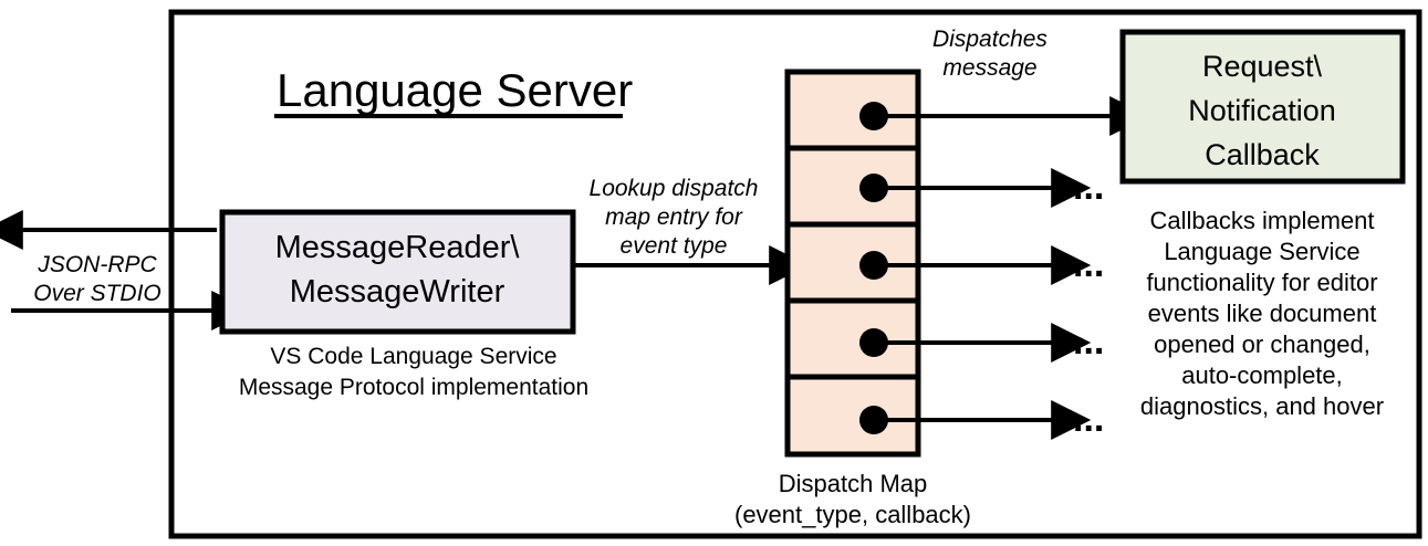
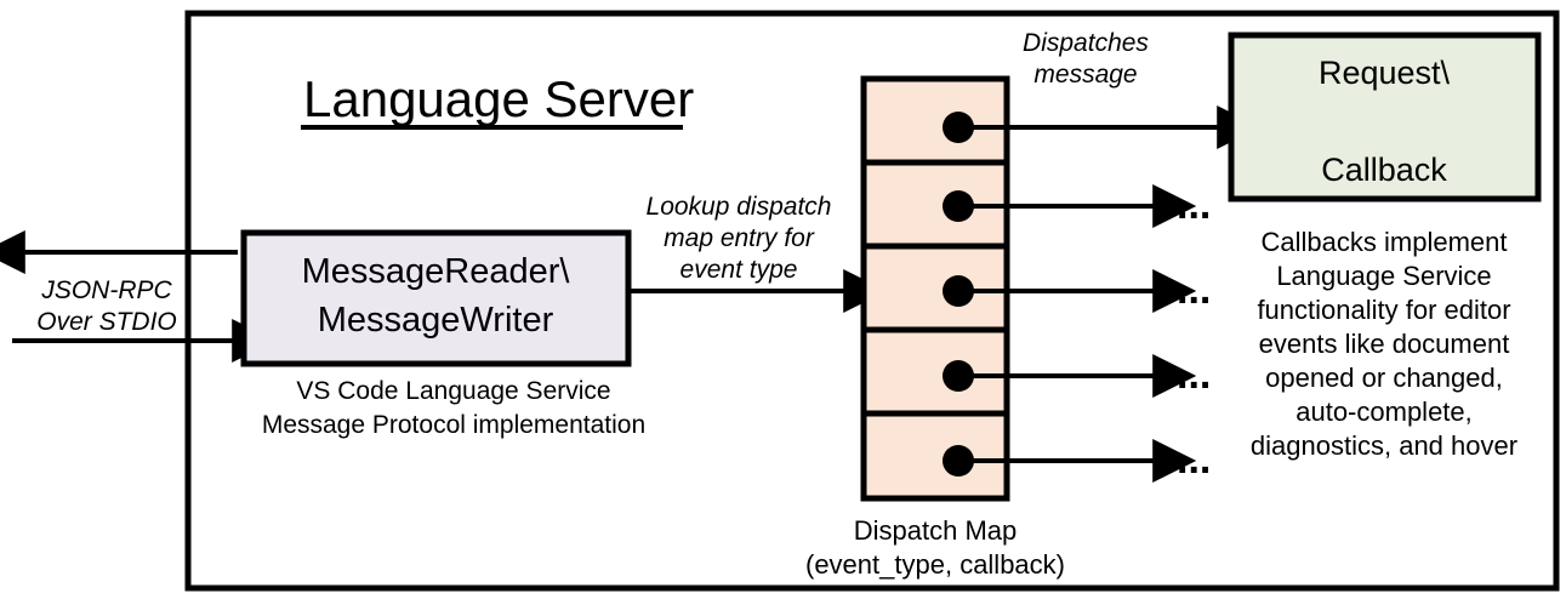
  Language Server
  JSON-RPC
  Over STDIO
  MessageReader\
  MessageWriter
  VS Code Language Service
  Message Protocol implementation
  Lookup dispatch
  map entry for
  event type
  ...
  ...
  ...
  ...
  Dispatches
  message
  Dispatch Map
  (event_type, callback)
  Request\
- Notification
  Callback
  Callbacks implement
  Language Service
  functionality for editor
  events like document
  opened or changed,
  auto-complete,
  diagnostics, and hover
